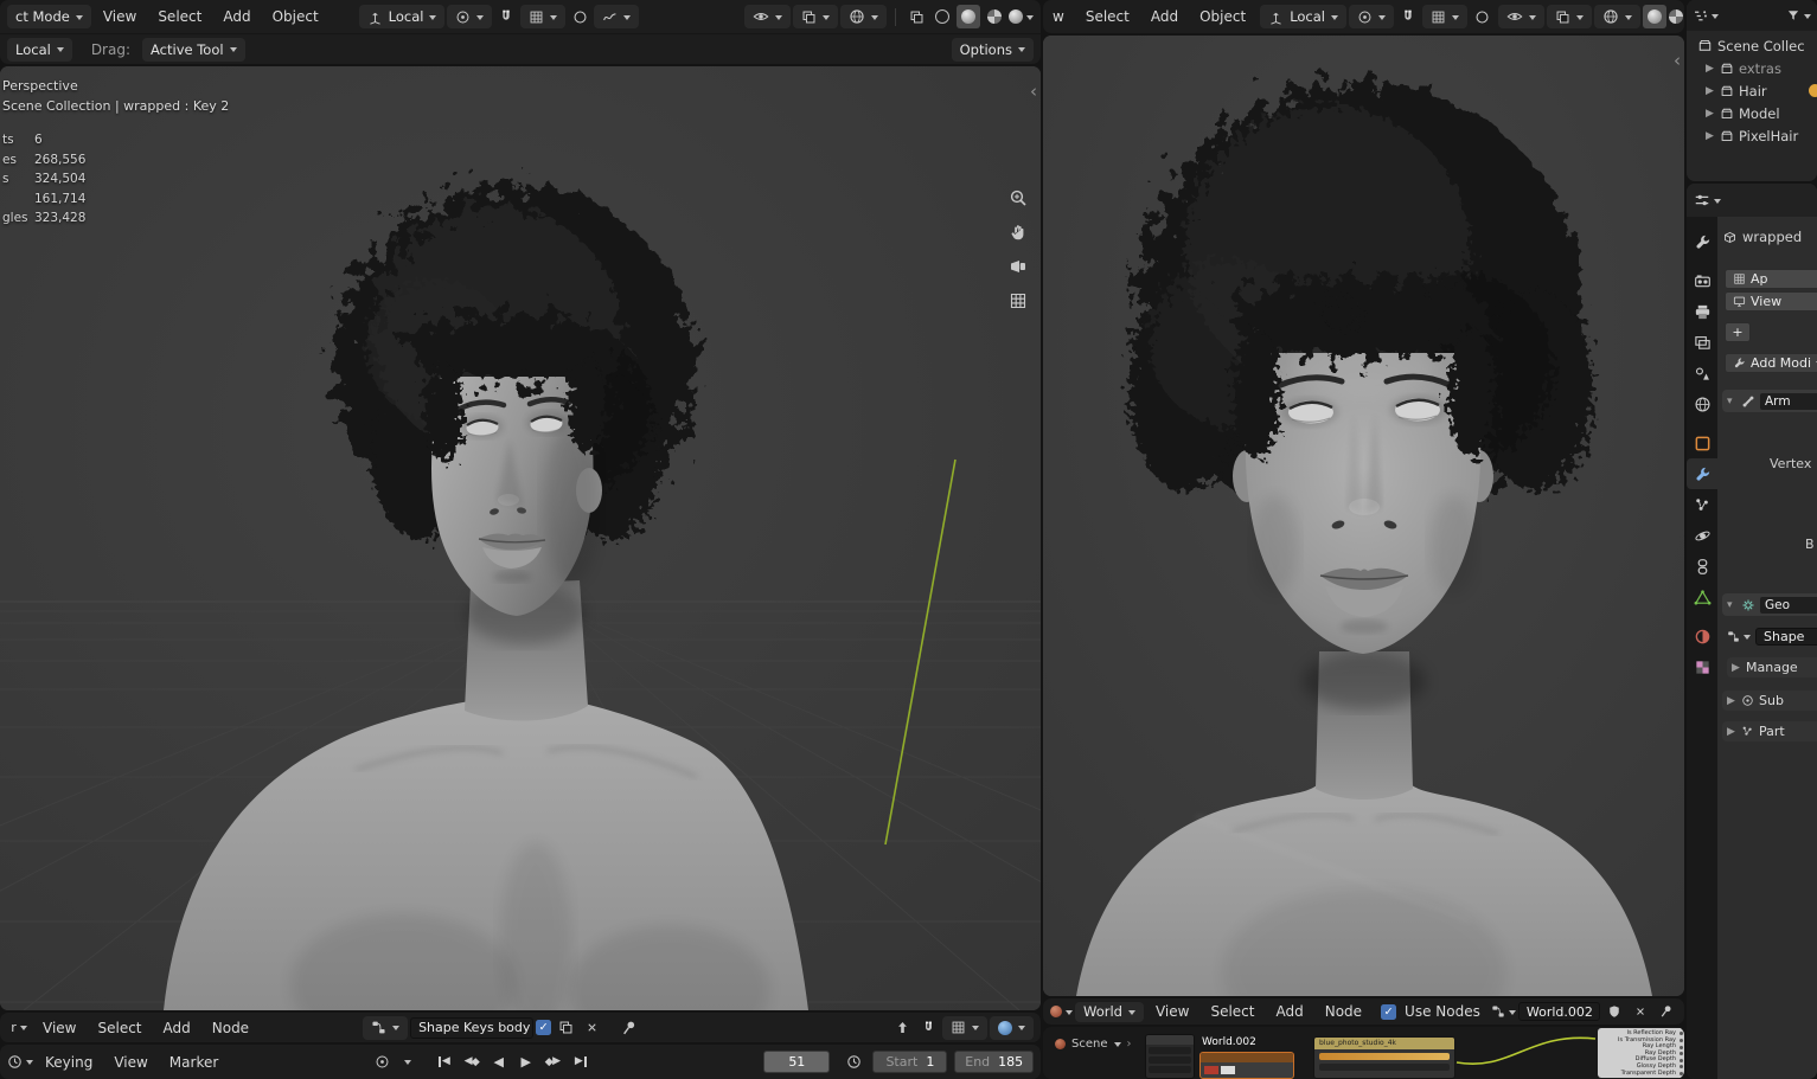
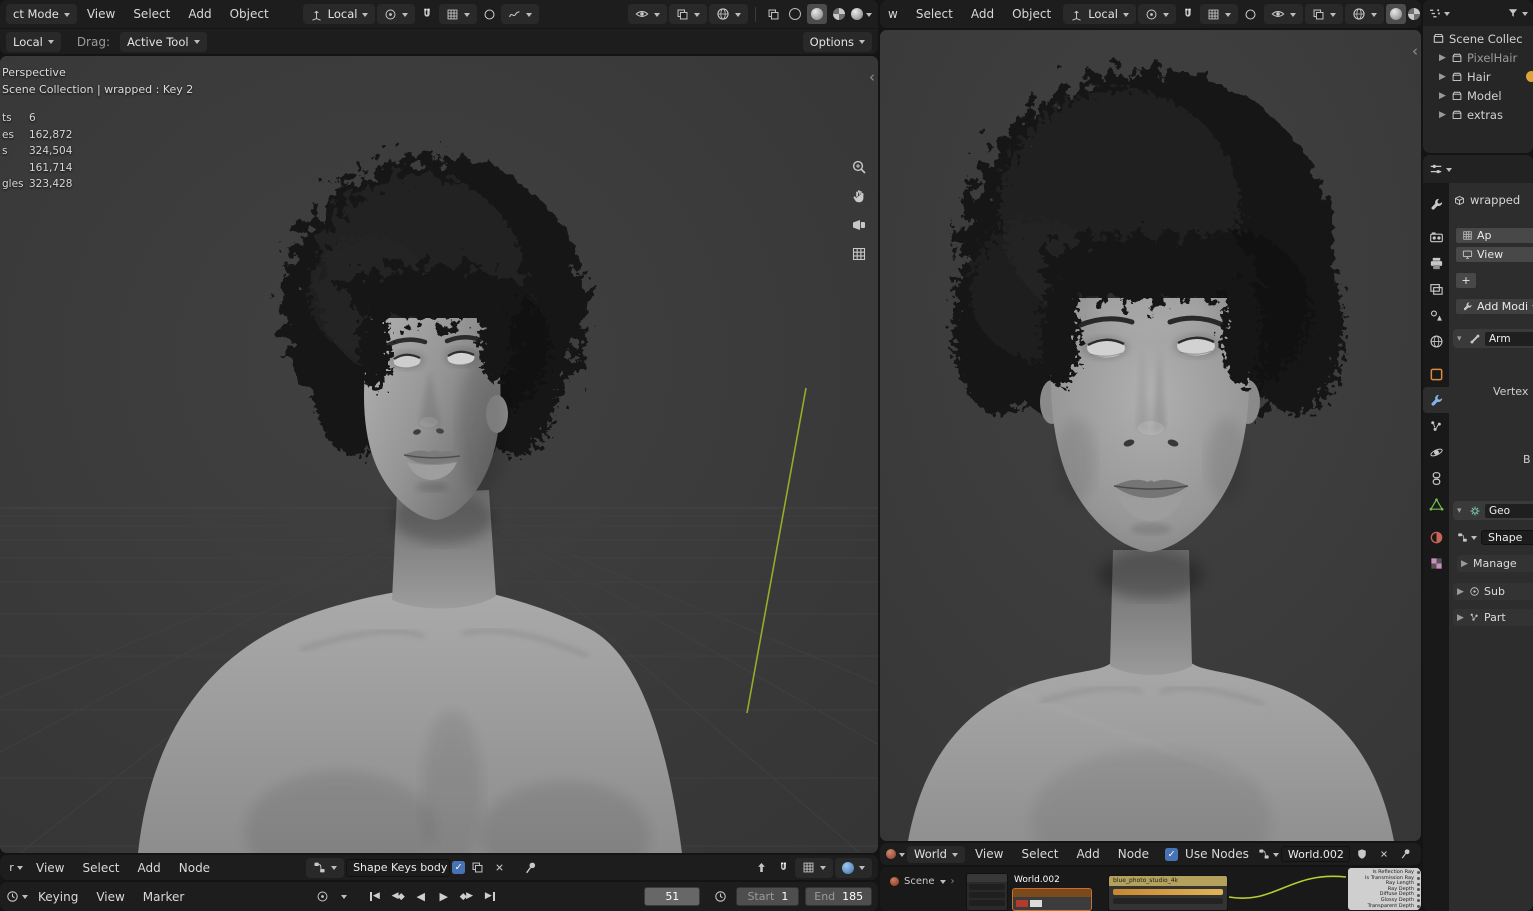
  ct Mode
  View
  Select
  Add
  Object
  Local
  Local
  Drag:
  Active Tool
  Options
  Perspective
  Scene Collection | wrapped : Key 2
  ts
  6
  es
- 268,556
+ 162,872
  s
  324,504
  161,714
  gles
  323,428
  ‹
  r
  View
  Select
  Add
  Node
  Shape Keys body
  ✓
  Keying
  View
  Marker
  ◀
  ◀
  ◀
  ▶
  ▶
  ▶
  51
  Start
  1
  End
  185
  w
  Select
  Add
  Object
  Local
  ‹
  World
  View
  Select
  Add
  Node
  ✓
  Use Nodes
  World.002
  Scene
  ›
  World.002
  Scene Collec
  ▶
- extras
+ PixelHair
  ▶
  Hair
  ▶
  Model
  ▶
- PixelHair
+ extras
  wrapped
  Ap
  View
  +
  Add Modi
  ▾
  Arm
  Vertex
  B
  ▾
  Geo
  Shape
  ▶
  Manage
  ▶
  Sub
  ▶
  Part
